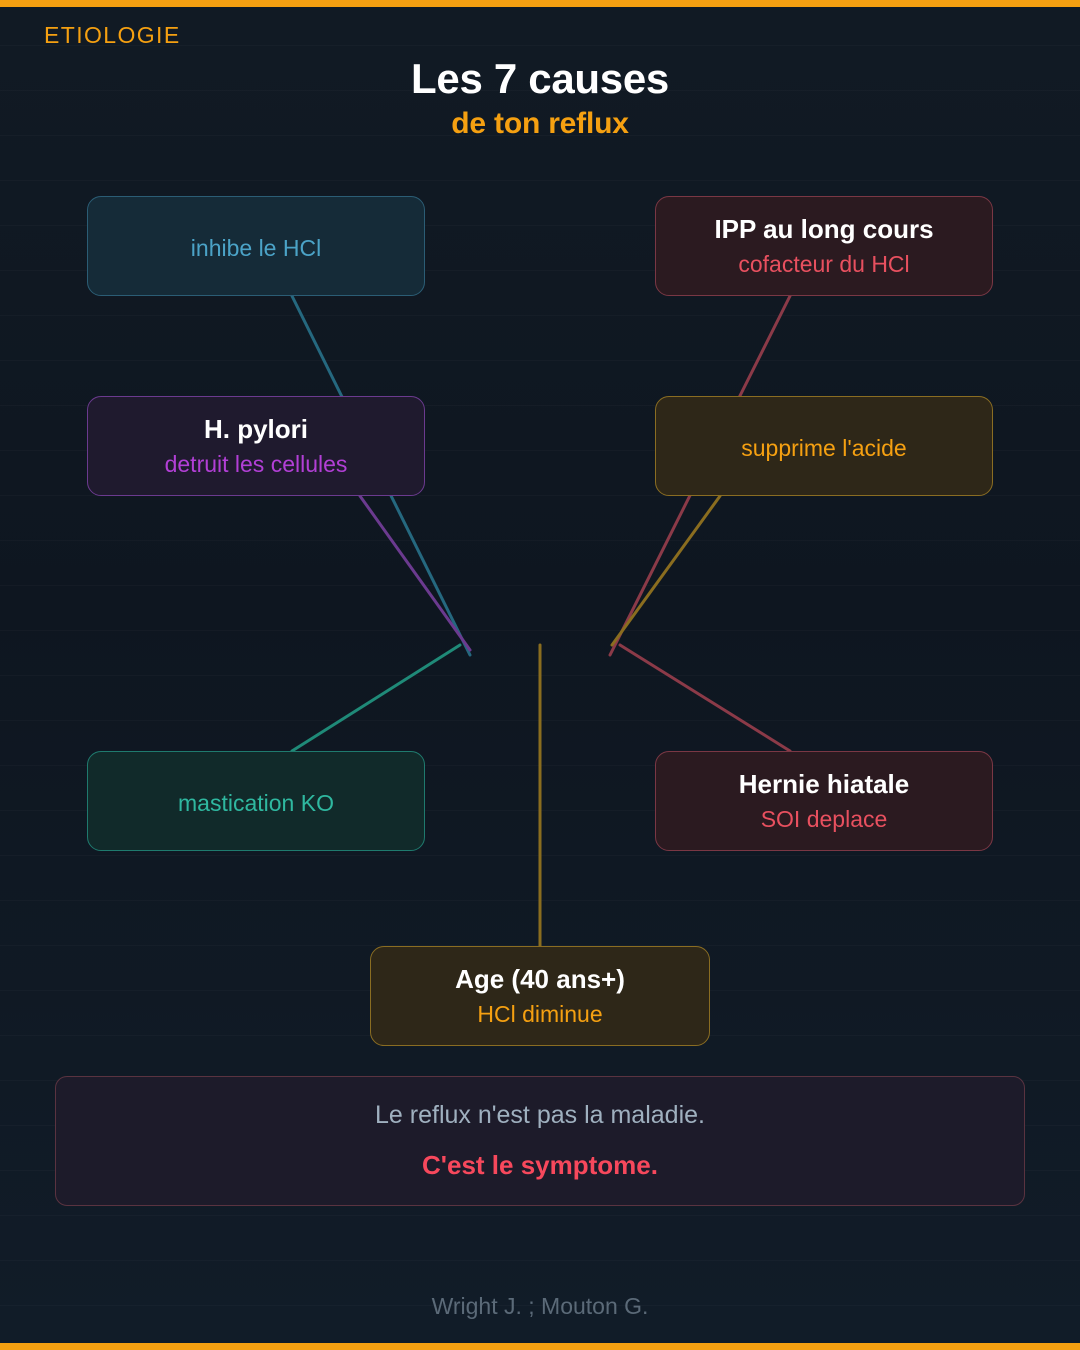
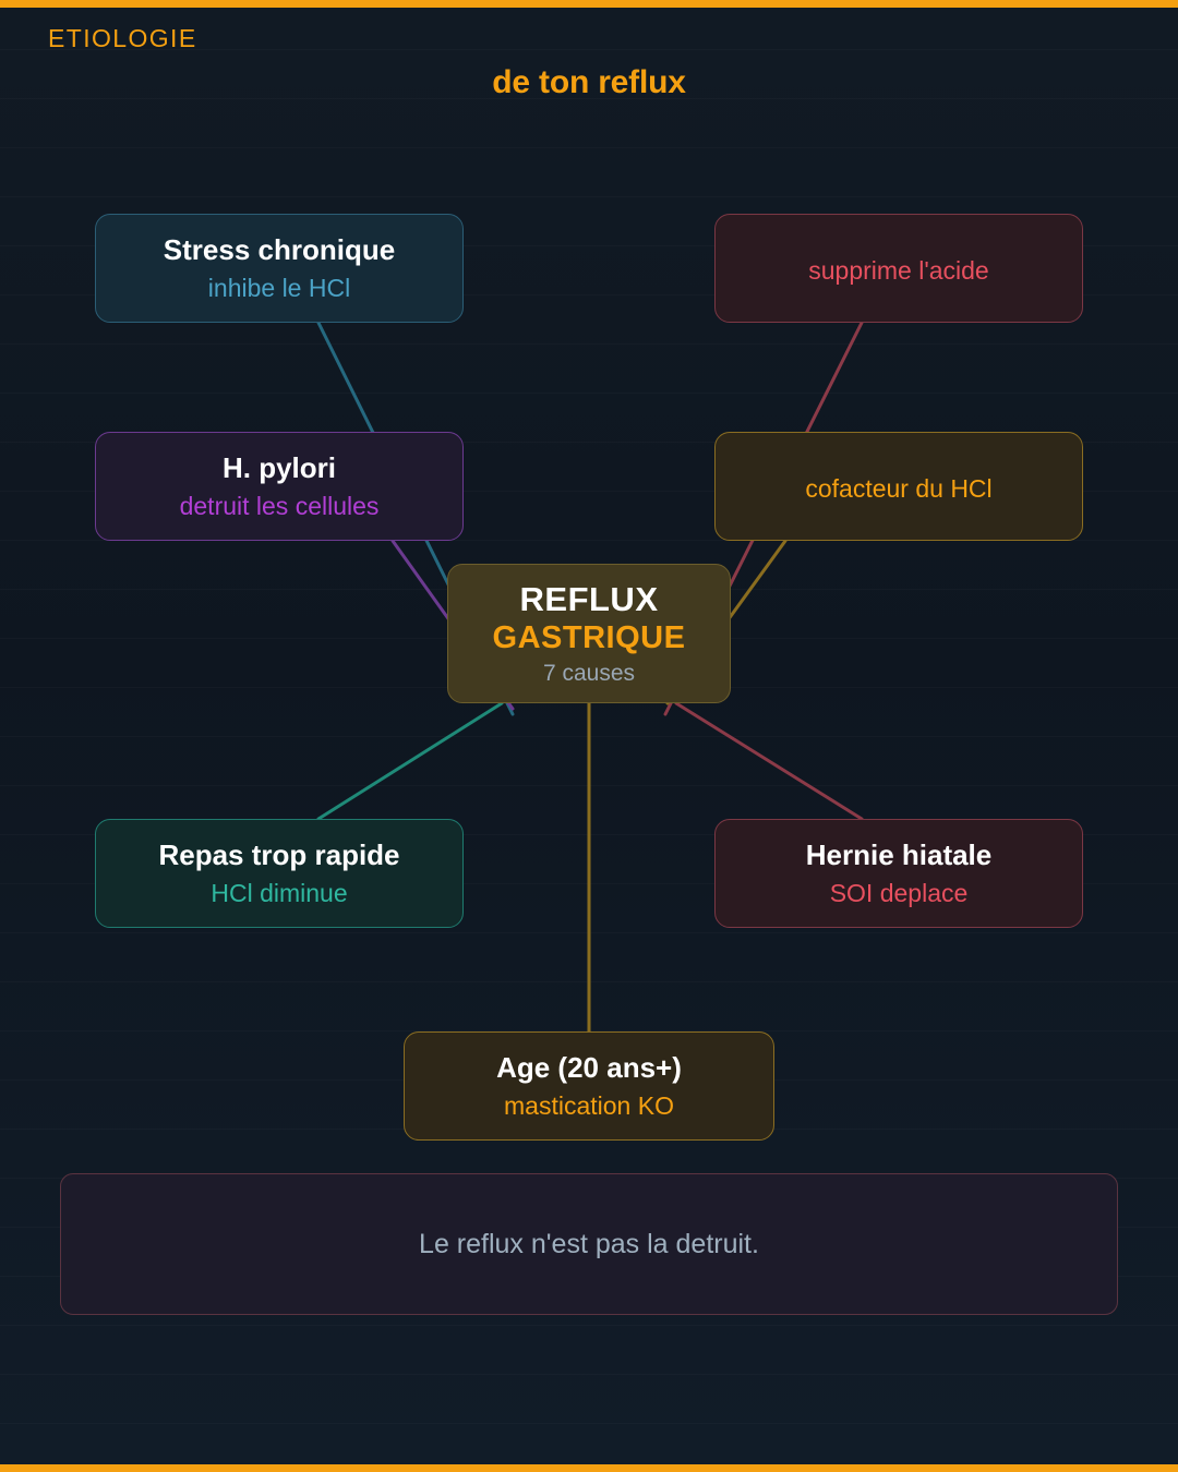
  ETIOLOGIE
- Les 7 causes
  de ton reflux
+ Stress chronique
  inhibe le HCl
- IPP au long cours
- cofacteur du HCl
+ supprime l'acide
  H. pylori
  detruit les cellules
- supprime l'acide
+ cofacteur du HCl
+ Repas trop rapide
- mastication KO
+ HCl diminue
  Hernie hiatale
  SOI deplace
- Age (40 ans+)
+ Age (20 ans+)
- HCl diminue
+ mastication KO
+ REFLUX
+ GASTRIQUE
+ 7 causes
- Le reflux n'est pas la maladie.
+ Le reflux n'est pas la detruit.
- C'est le symptome.
- Wright J. ; Mouton G.
